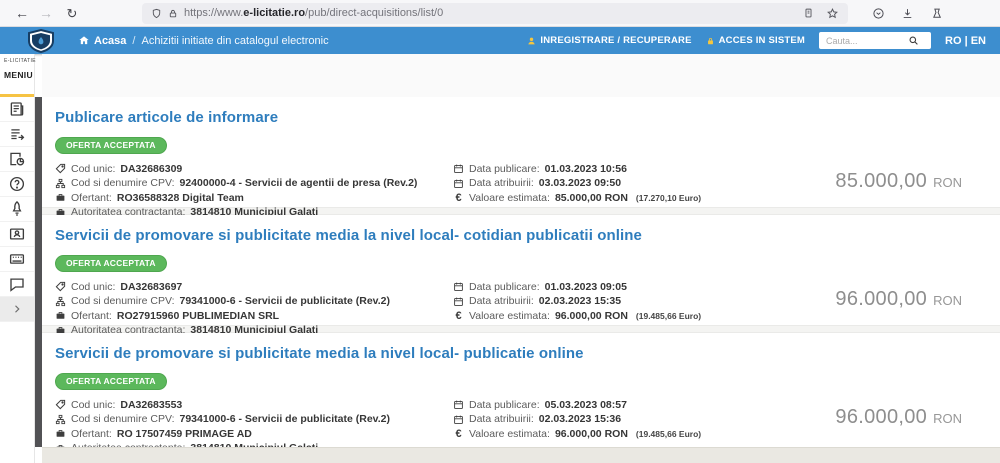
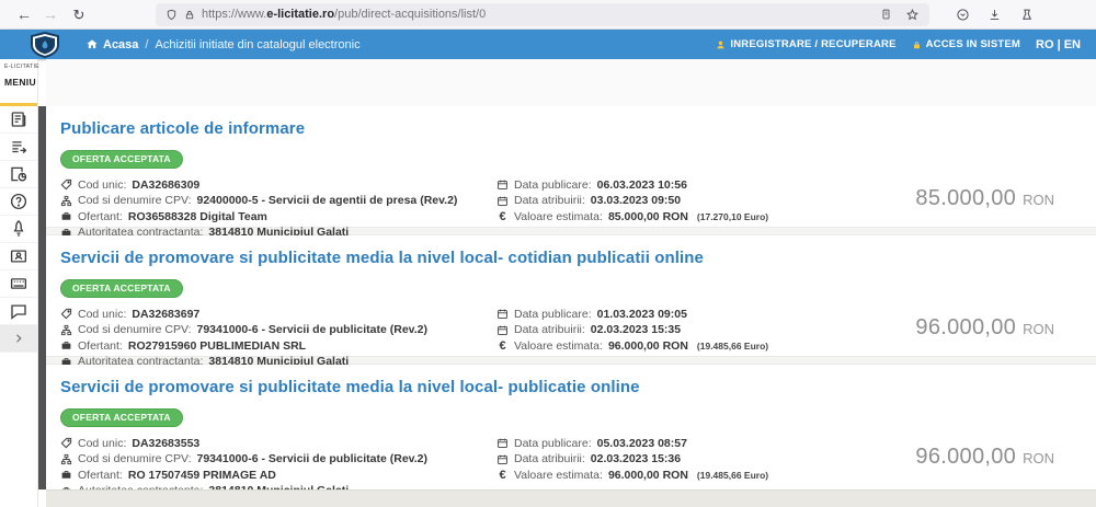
  ←
  →
  ↻
  https://www.e-licitatie.ro/pub/direct-acquisitions/list/0
  Acasa
  /
  Achizitii initiate din catalogul electronic
  INREGISTRARE / RECUPERARE
  ACCES IN SISTEM
- Cauta...
  RO | EN
  MENIU
  Publicare articole de informare
  OFERTA ACCEPTATA
  Cod unic:
  DA32686309
  Cod si denumire CPV:
- 92400000-4 - Servicii de agentii de presa (Rev.2)
+ 92400000-5 - Servicii de agentii de presa (Rev.2)
  Ofertant:
  RO36588328 Digital Team
  Autoritatea contractanta:
  3814810 Municipiul Galati
  Data publicare:
- 01.03.2023 10:56
+ 06.03.2023 10:56
  Data atribuirii:
  03.03.2023 09:50
  €
  Valoare estimata:
  85.000,00 RON
  (17.270,10 Euro)
  85.000,00 RON
  Servicii de promovare si publicitate media la nivel local- cotidian publicatii online
  OFERTA ACCEPTATA
  Cod unic:
  DA32683697
  Cod si denumire CPV:
  79341000-6 - Servicii de publicitate (Rev.2)
  Ofertant:
  RO27915960 PUBLIMEDIAN SRL
  Autoritatea contractanta:
  3814810 Municipiul Galati
  Data publicare:
  01.03.2023 09:05
  Data atribuirii:
  02.03.2023 15:35
  €
  Valoare estimata:
  96.000,00 RON
  (19.485,66 Euro)
  96.000,00 RON
  Servicii de promovare si publicitate media la nivel local- publicatie online
  OFERTA ACCEPTATA
  Cod unic:
  DA32683553
  Cod si denumire CPV:
  79341000-6 - Servicii de publicitate (Rev.2)
  Ofertant:
  RO 17507459 PRIMAGE AD
  Data publicare:
  05.03.2023 08:57
  Data atribuirii:
  02.03.2023 15:36
  €
  Valoare estimata:
  96.000,00 RON
  (19.485,66 Euro)
  96.000,00 RON
